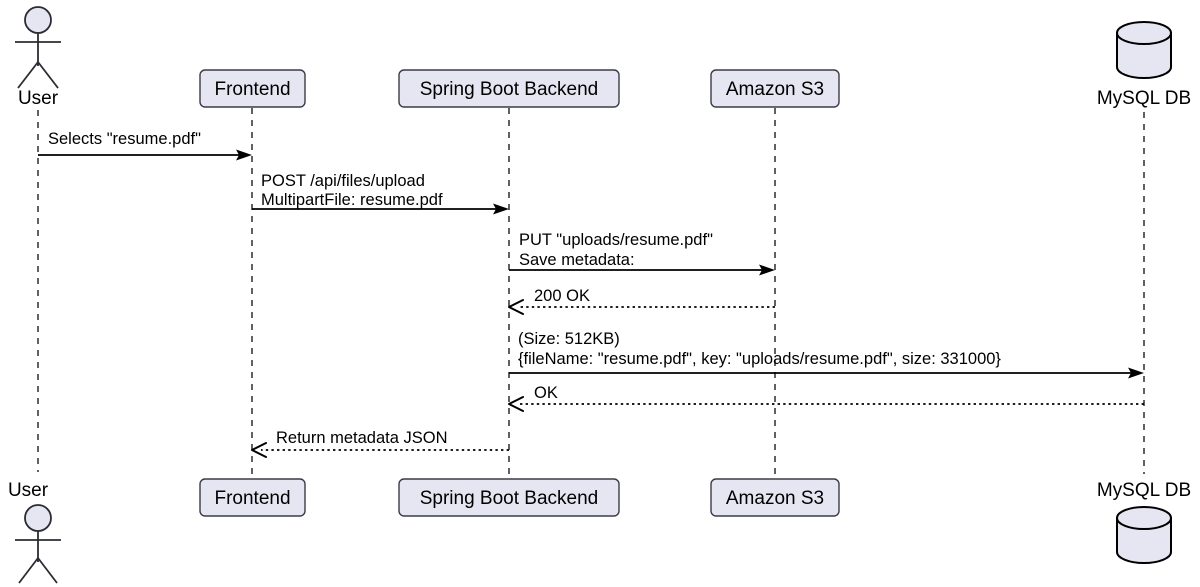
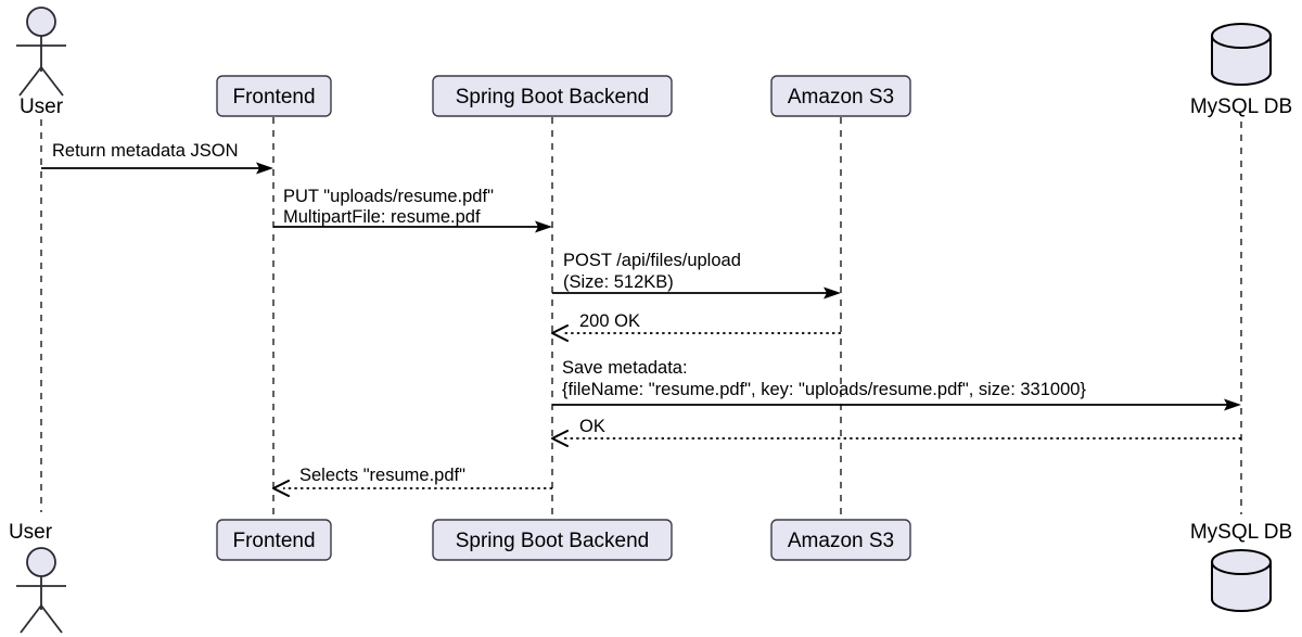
  User
  Frontend
  Spring Boot Backend
  Amazon S3
  MySQL DB
- Selects "resume.pdf"
+ Return metadata JSON
- POST /api/files/upload
+ PUT "uploads/resume.pdf"
  MultipartFile: resume.pdf
- PUT "uploads/resume.pdf"
+ POST /api/files/upload
- Save metadata:
+ (Size: 512KB)
  200 OK
- (Size: 512KB)
+ Save metadata:
  {fileName: "resume.pdf", key: "uploads/resume.pdf", size: 331000}
  OK
- Return metadata JSON
+ Selects "resume.pdf"
  User
  Frontend
  Spring Boot Backend
  Amazon S3
  MySQL DB
